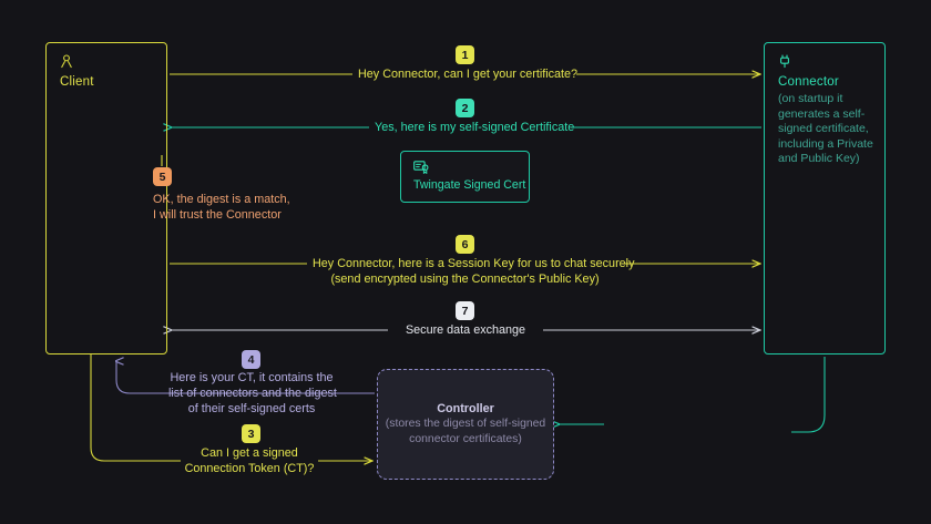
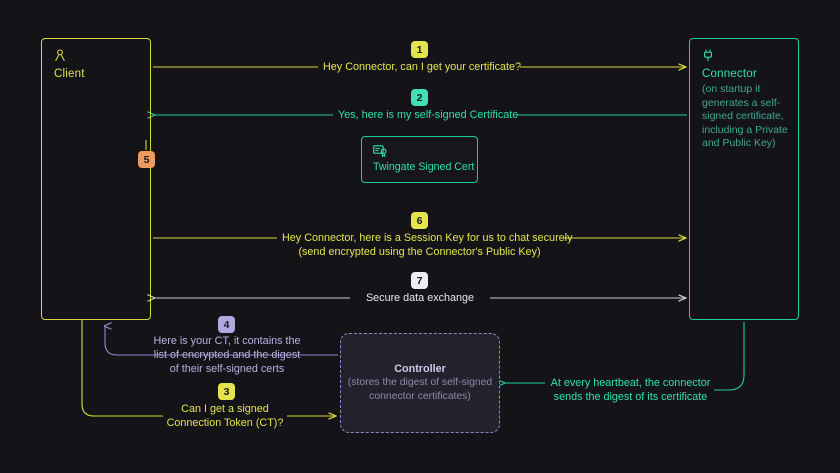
  Client
  Connector
  (on startup it generates a self-signed certificate, including a Private and Public Key)
  Controller
  (stores the digest of self-signed connector certificates)
  Twingate Signed Cert
  1
  Hey Connector, can I get your certificate?
  2
  Yes, here is my self-signed Certificate
  5
- OK, the digest is a match,
- I will trust the Connector
  6
  Hey Connector, here is a Session Key for us to chat securely
  (send encrypted using the Connector's Public Key)
  7
  Secure data exchange
  4
  Here is your CT, it contains the
- list of connectors and the digest
+ list of encrypted and the digest
  of their self-signed certs
  3
  Can I get a signed
  Connection Token (CT)?
+ At every heartbeat, the connector
+ sends the digest of its certificate
